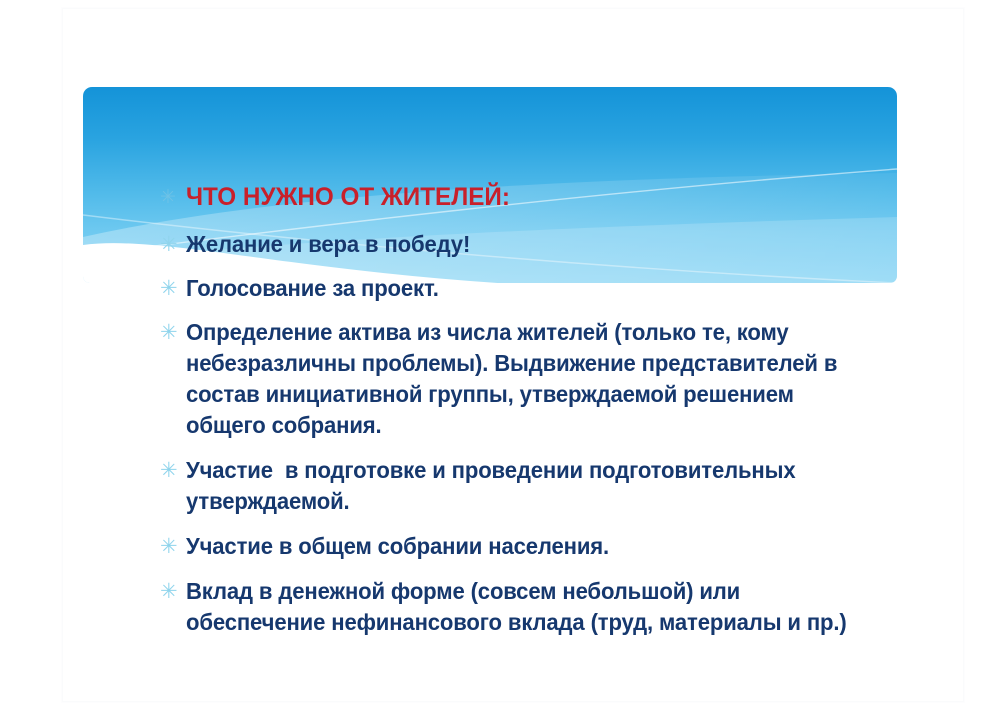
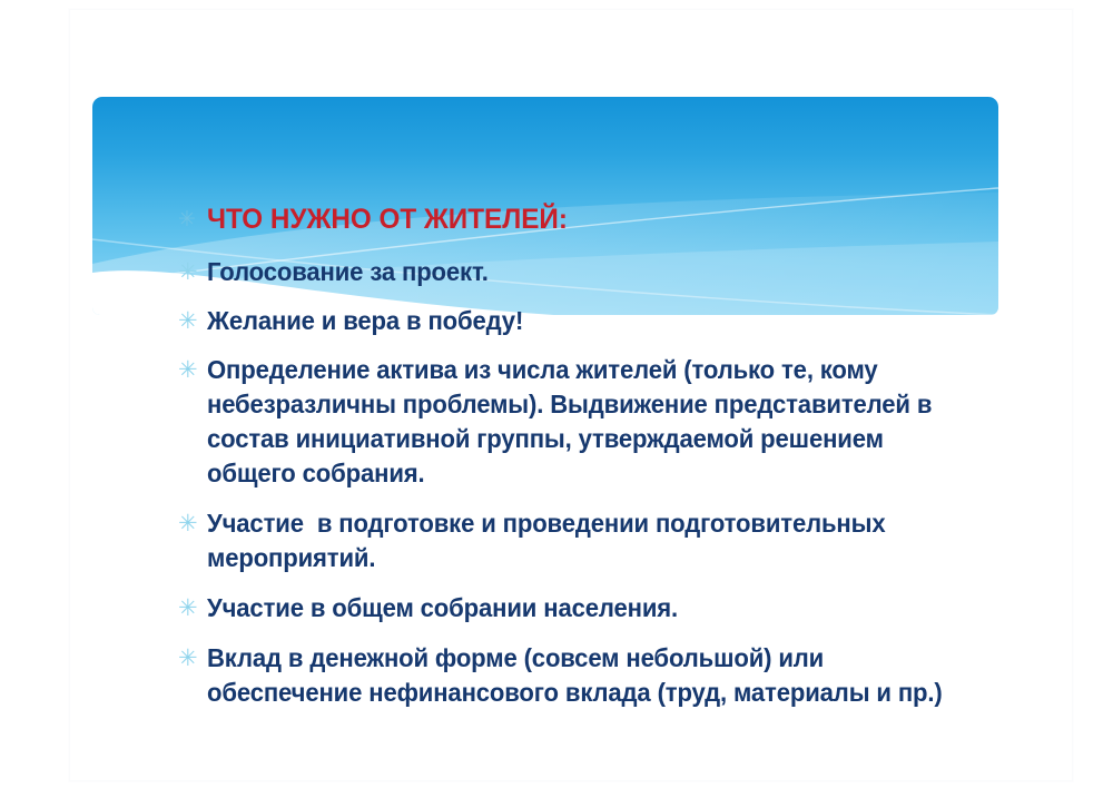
  ✳
  ЧТО НУЖНО ОТ ЖИТЕЛЕЙ:
  ✳
- Желание и вера в победу!
+ Голосование за проект.
  ✳
- Голосование за проект.
+ Желание и вера в победу!
  ✳
  Определение актива из числа жителей (только те, кому небезразличны проблемы). Выдвижение представителей в состав инициативной группы, утверждаемой решением общего собрания.
  ✳
- Участие в подготовке и проведении подготовительных утверждаемой.
+ Участие в подготовке и проведении подготовительных мероприятий.
  ✳
  Участие в общем собрании населения.
  ✳
  Вклад в денежной форме (совсем небольшой) или обеспечение нефинансового вклада (труд, материалы и пр.)
